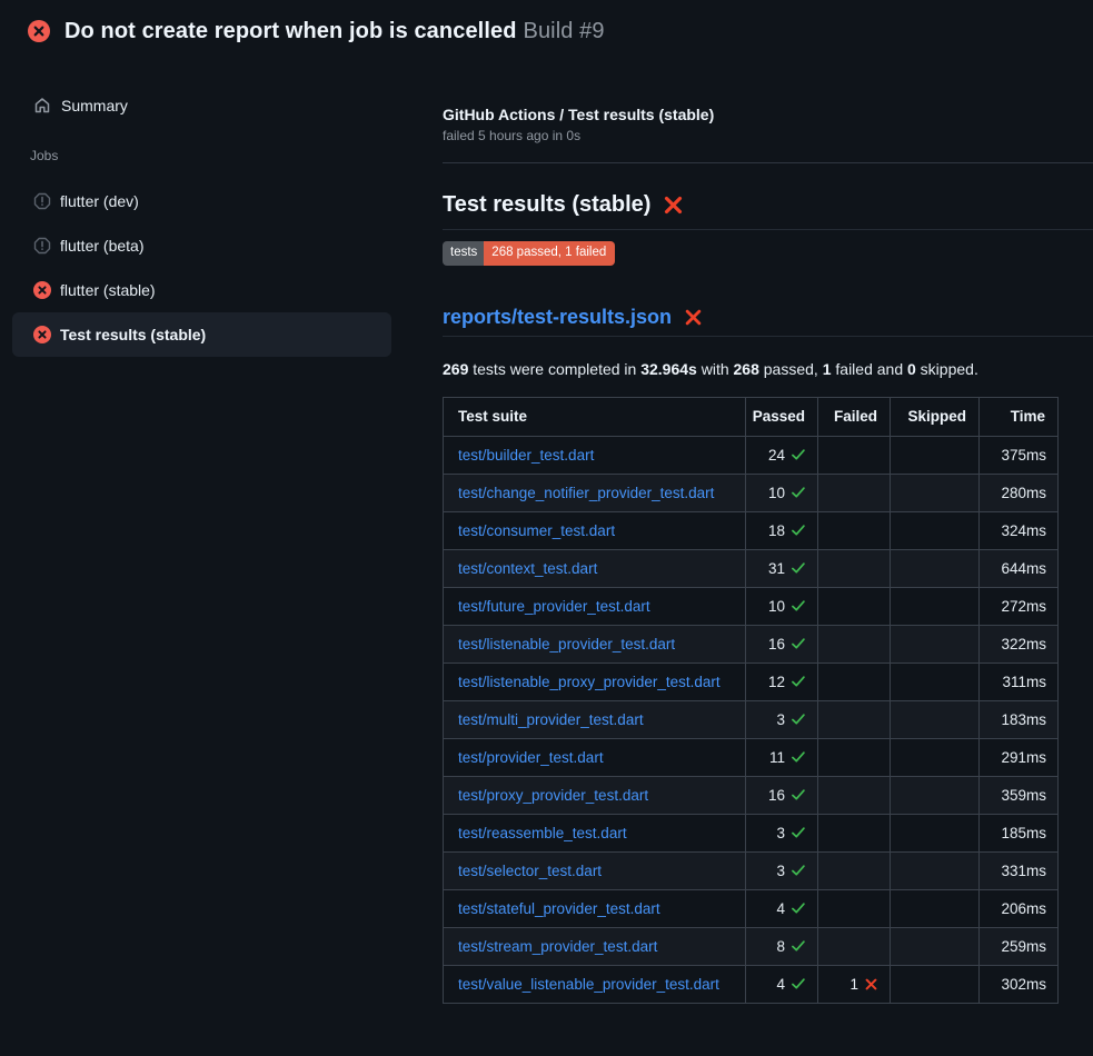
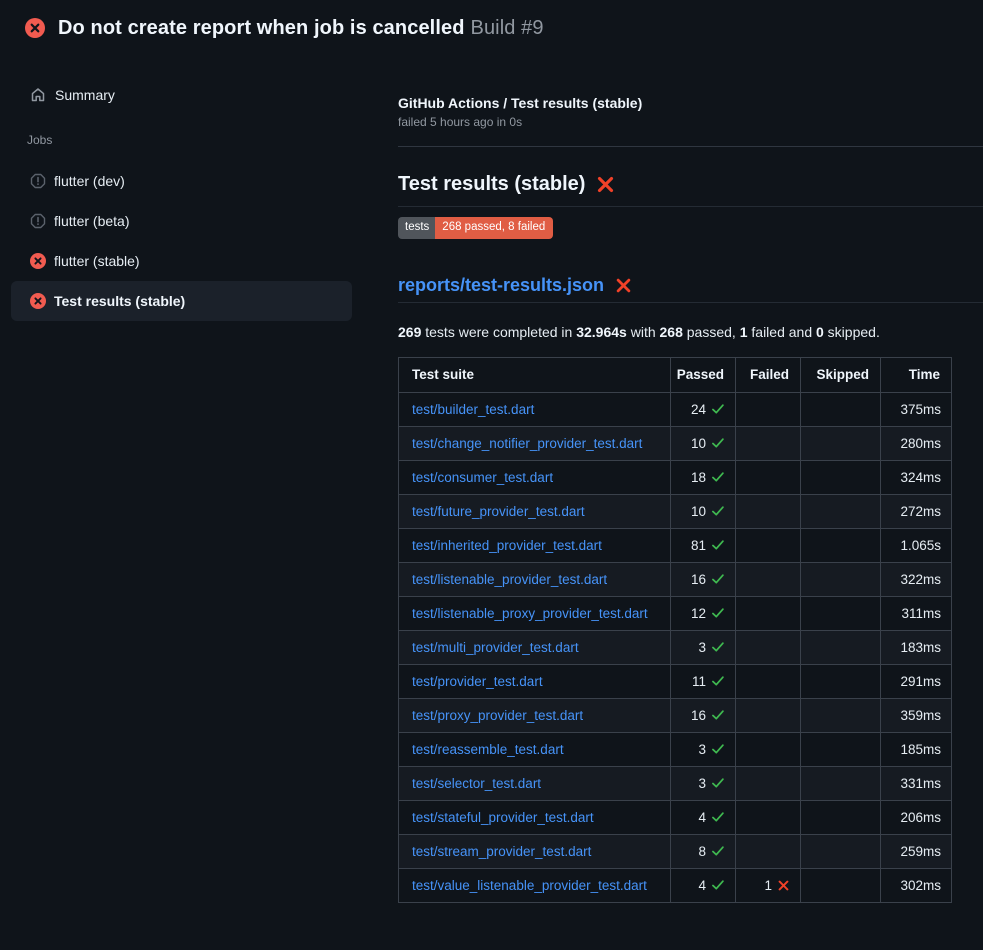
  Do not create report when job is cancelled Build #9
  Summary
  Jobs
  flutter (dev)
  flutter (beta)
  flutter (stable)
  Test results (stable)
  GitHub Actions / Test results (stable)
  failed 5 hours ago in 0s
  Test results (stable)
  tests
- 268 passed, 1 failed
+ 268 passed, 8 failed
  reports/test-results.json
  269 tests were completed in 32.964s with 268 passed, 1 failed and 0 skipped.
  Test suite	Passed	Failed	Skipped	Time
  test/builder_test.dart	24			375ms
  test/change_notifier_provider_test.dart	10			280ms
  test/consumer_test.dart	18			324ms
- test/context_test.dart	31			644ms
  test/future_provider_test.dart	10			272ms
+ test/inherited_provider_test.dart	81			1.065s
  test/listenable_provider_test.dart	16			322ms
  test/listenable_proxy_provider_test.dart	12			311ms
  test/multi_provider_test.dart	3			183ms
  test/provider_test.dart	11			291ms
  test/proxy_provider_test.dart	16			359ms
  test/reassemble_test.dart	3			185ms
  test/selector_test.dart	3			331ms
  test/stateful_provider_test.dart	4			206ms
  test/stream_provider_test.dart	8			259ms
  test/value_listenable_provider_test.dart	4	1		302ms
